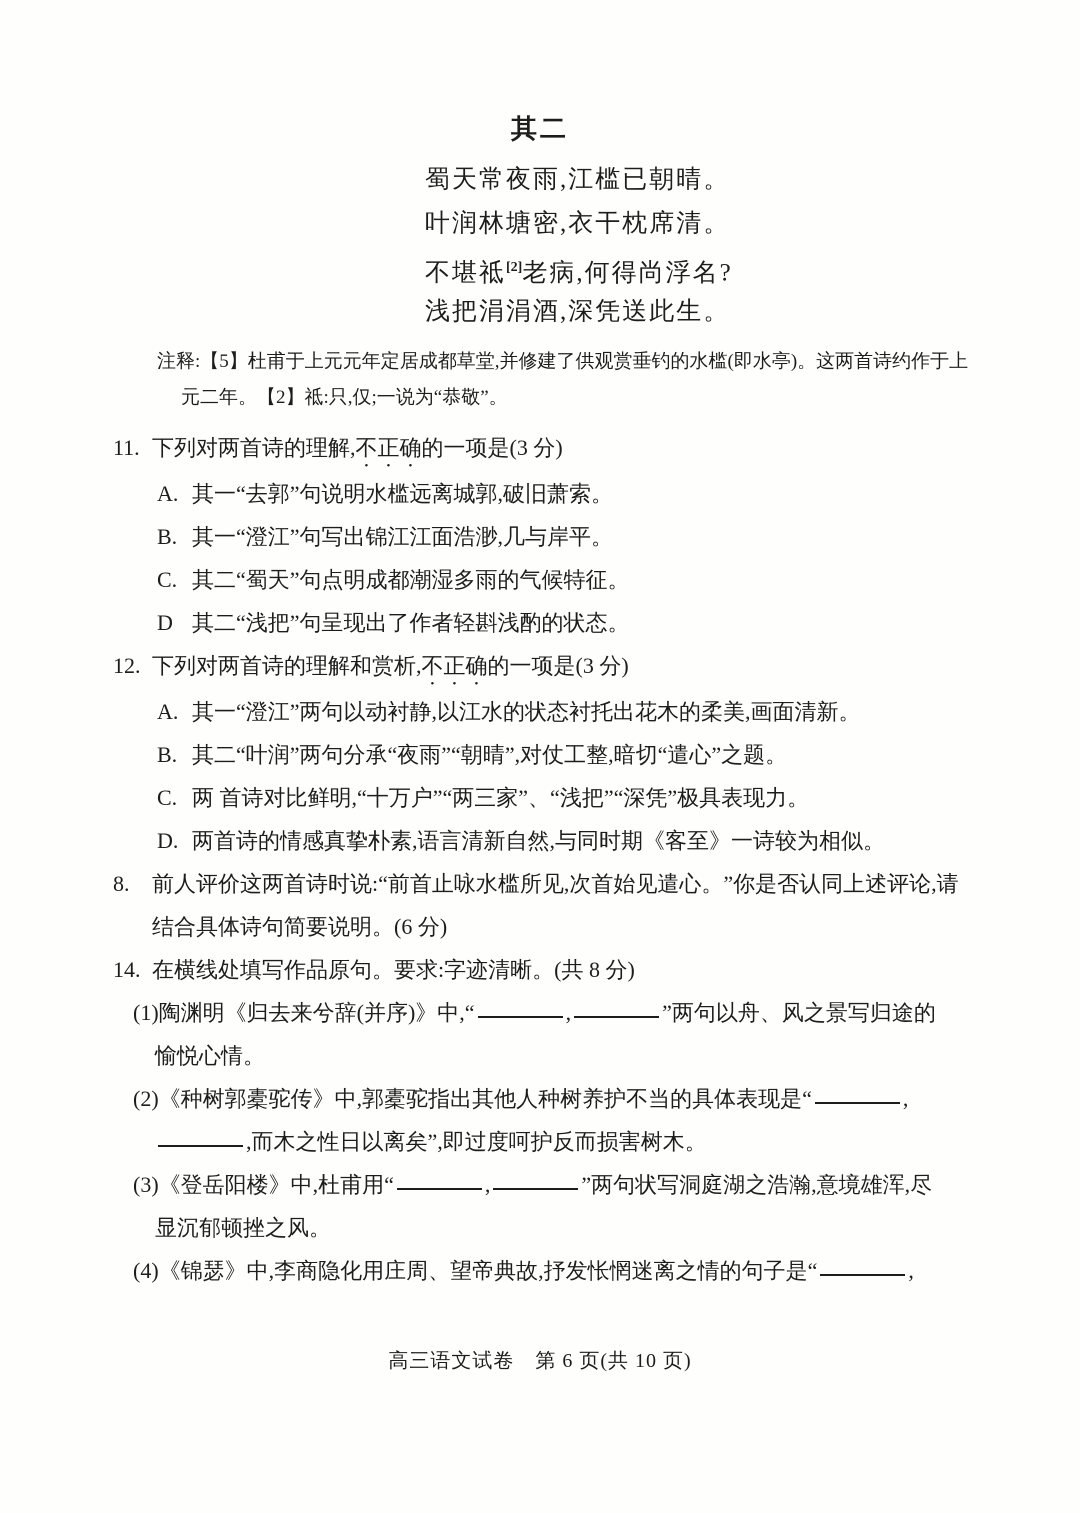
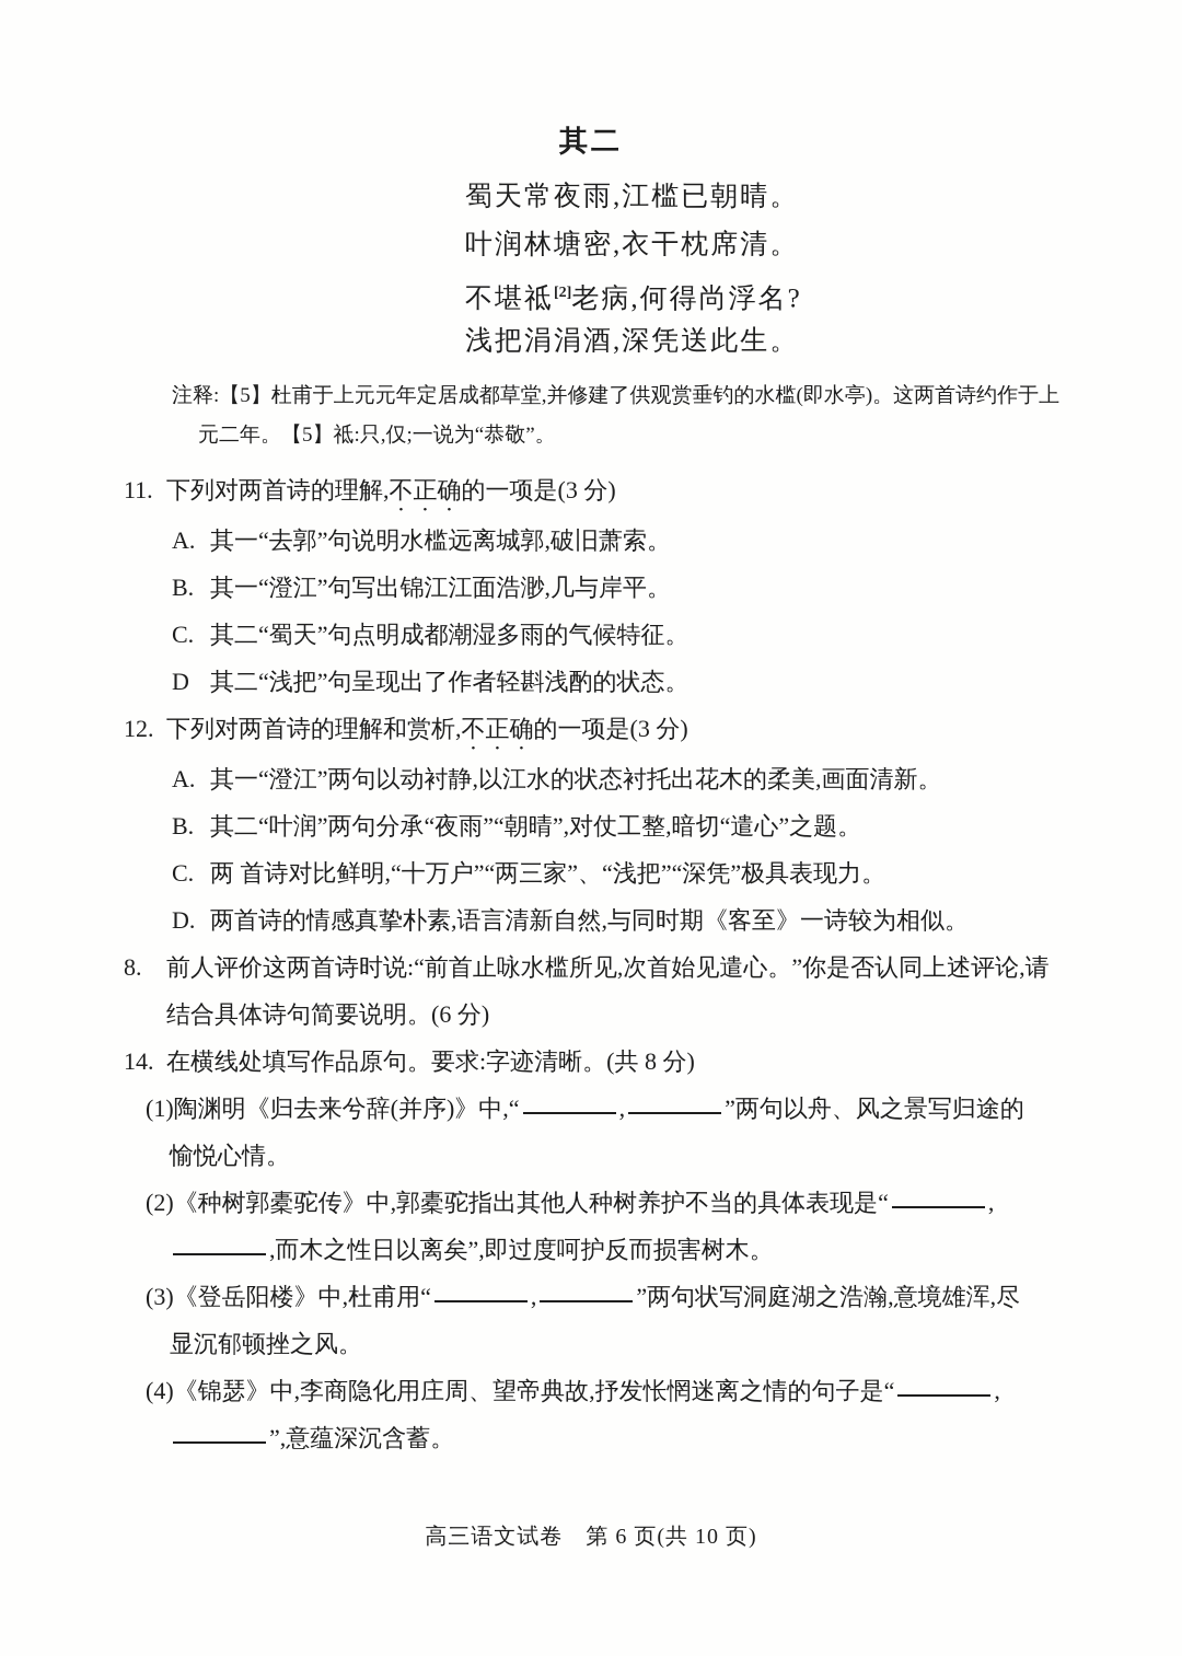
  其二
  蜀天常夜雨,江槛已朝晴。
  叶润林塘密,衣干枕席清。
  不堪祗[2]老病,何得尚浮名?
  浅把涓涓酒,深凭送此生。
  注释:【5】杜甫于上元元年定居成都草堂,并修建了供观赏垂钓的水槛(即水亭)。这两首诗约作于上
- 元二年。【2】祗:只,仅;一说为“恭敬”。
+ 元二年。【5】祗:只,仅;一说为“恭敬”。
  11. 下列对两首诗的理解,不正确的一项是(3 分)
  A. 其一“去郭”句说明水槛远离城郭,破旧萧索。
  B. 其一“澄江”句写出锦江江面浩渺,几与岸平。
  C. 其二“蜀天”句点明成都潮湿多雨的气候特征。
  D 其二“浅把”句呈现出了作者轻斟浅酌的状态。
  12. 下列对两首诗的理解和赏析,不正确的一项是(3 分)
  A. 其一“澄江”两句以动衬静,以江水的状态衬托出花木的柔美,画面清新。
  B. 其二“叶润”两句分承“夜雨”“朝晴”,对仗工整,暗切“遣心”之题。
  C. 两 首诗对比鲜明,“十万户”“两三家”、“浅把”“深凭”极具表现力。
  D. 两首诗的情感真挚朴素,语言清新自然,与同时期《客至》一诗较为相似。
  8. 前人评价这两首诗时说:“前首止咏水槛所见,次首始见遣心。”你是否认同上述评论,请
  结合具体诗句简要说明。(6 分)
  14. 在横线处填写作品原句。要求:字迹清晰。(共 8 分)
  (1)陶渊明《归去来兮辞(并序)》中,“ , ”两句以舟、风之景写归途的
  愉悦心情。
  (2)《种树郭橐驼传》中,郭橐驼指出其他人种树养护不当的具体表现是“ ,
  ,而木之性日以离矣”,即过度呵护反而损害树木。
  (3)《登岳阳楼》中,杜甫用“ , ”两句状写洞庭湖之浩瀚,意境雄浑,尽
  显沉郁顿挫之风。
  (4)《锦瑟》中,李商隐化用庄周、望帝典故,抒发怅惘迷离之情的句子是“ ,
+ ”,意蕴深沉含蓄。
  高三语文试卷 第 6 页(共 10 页)
